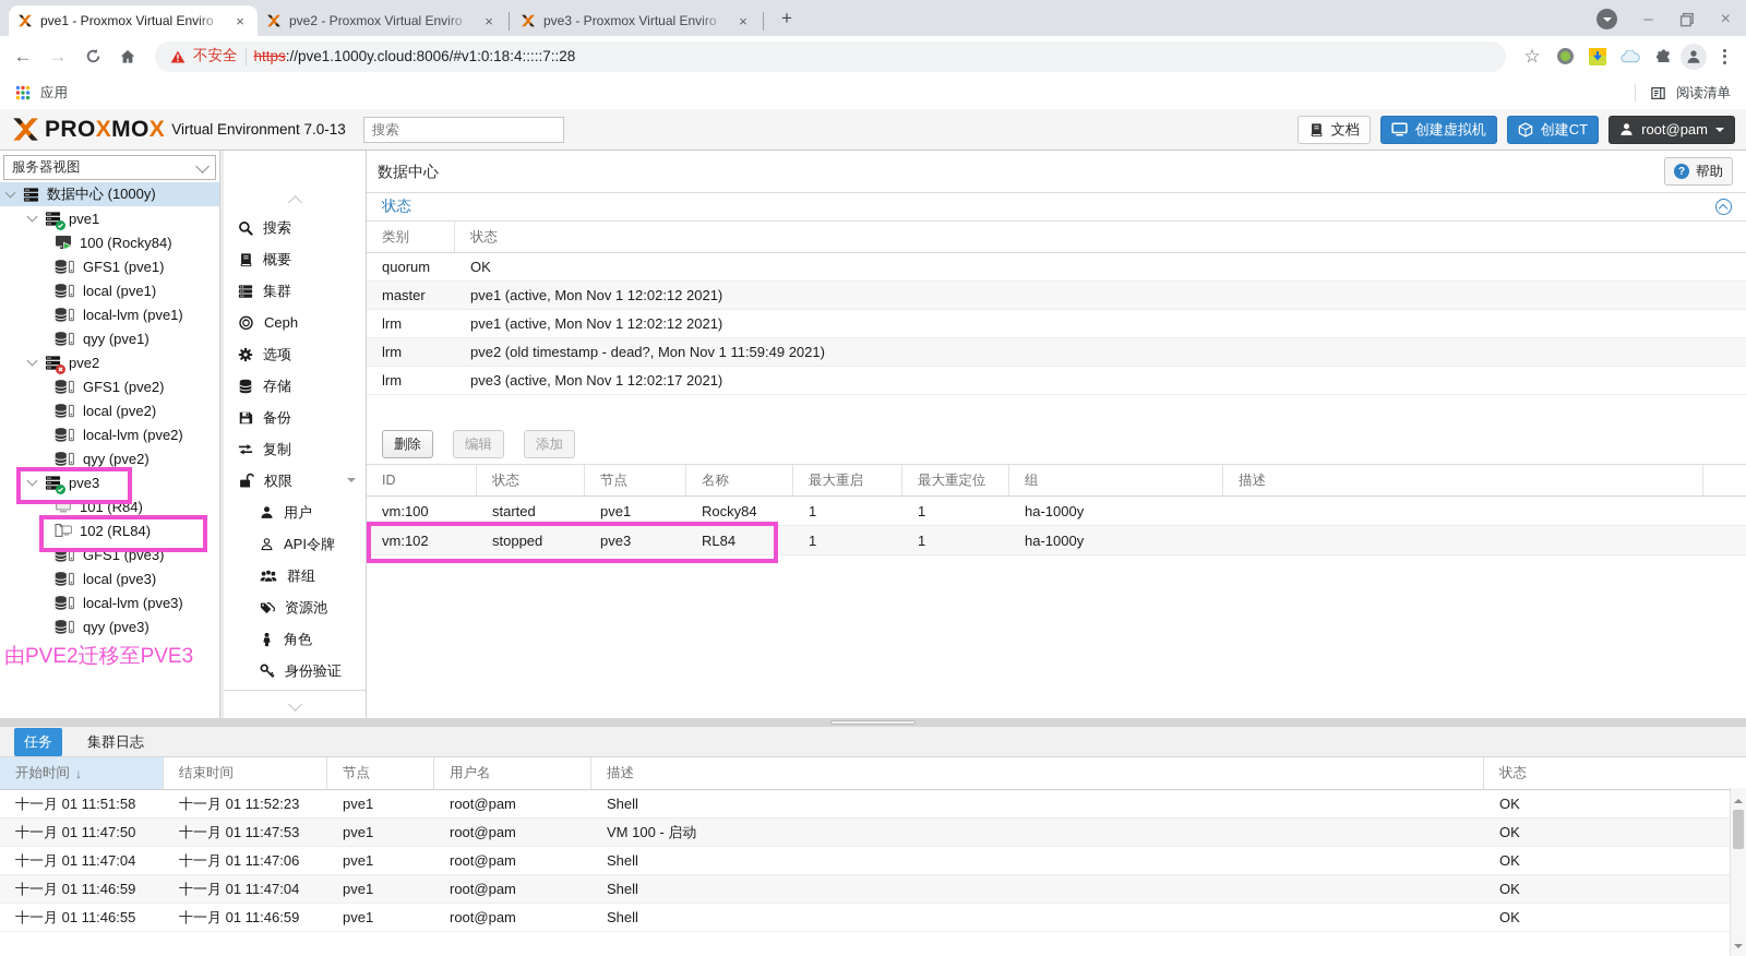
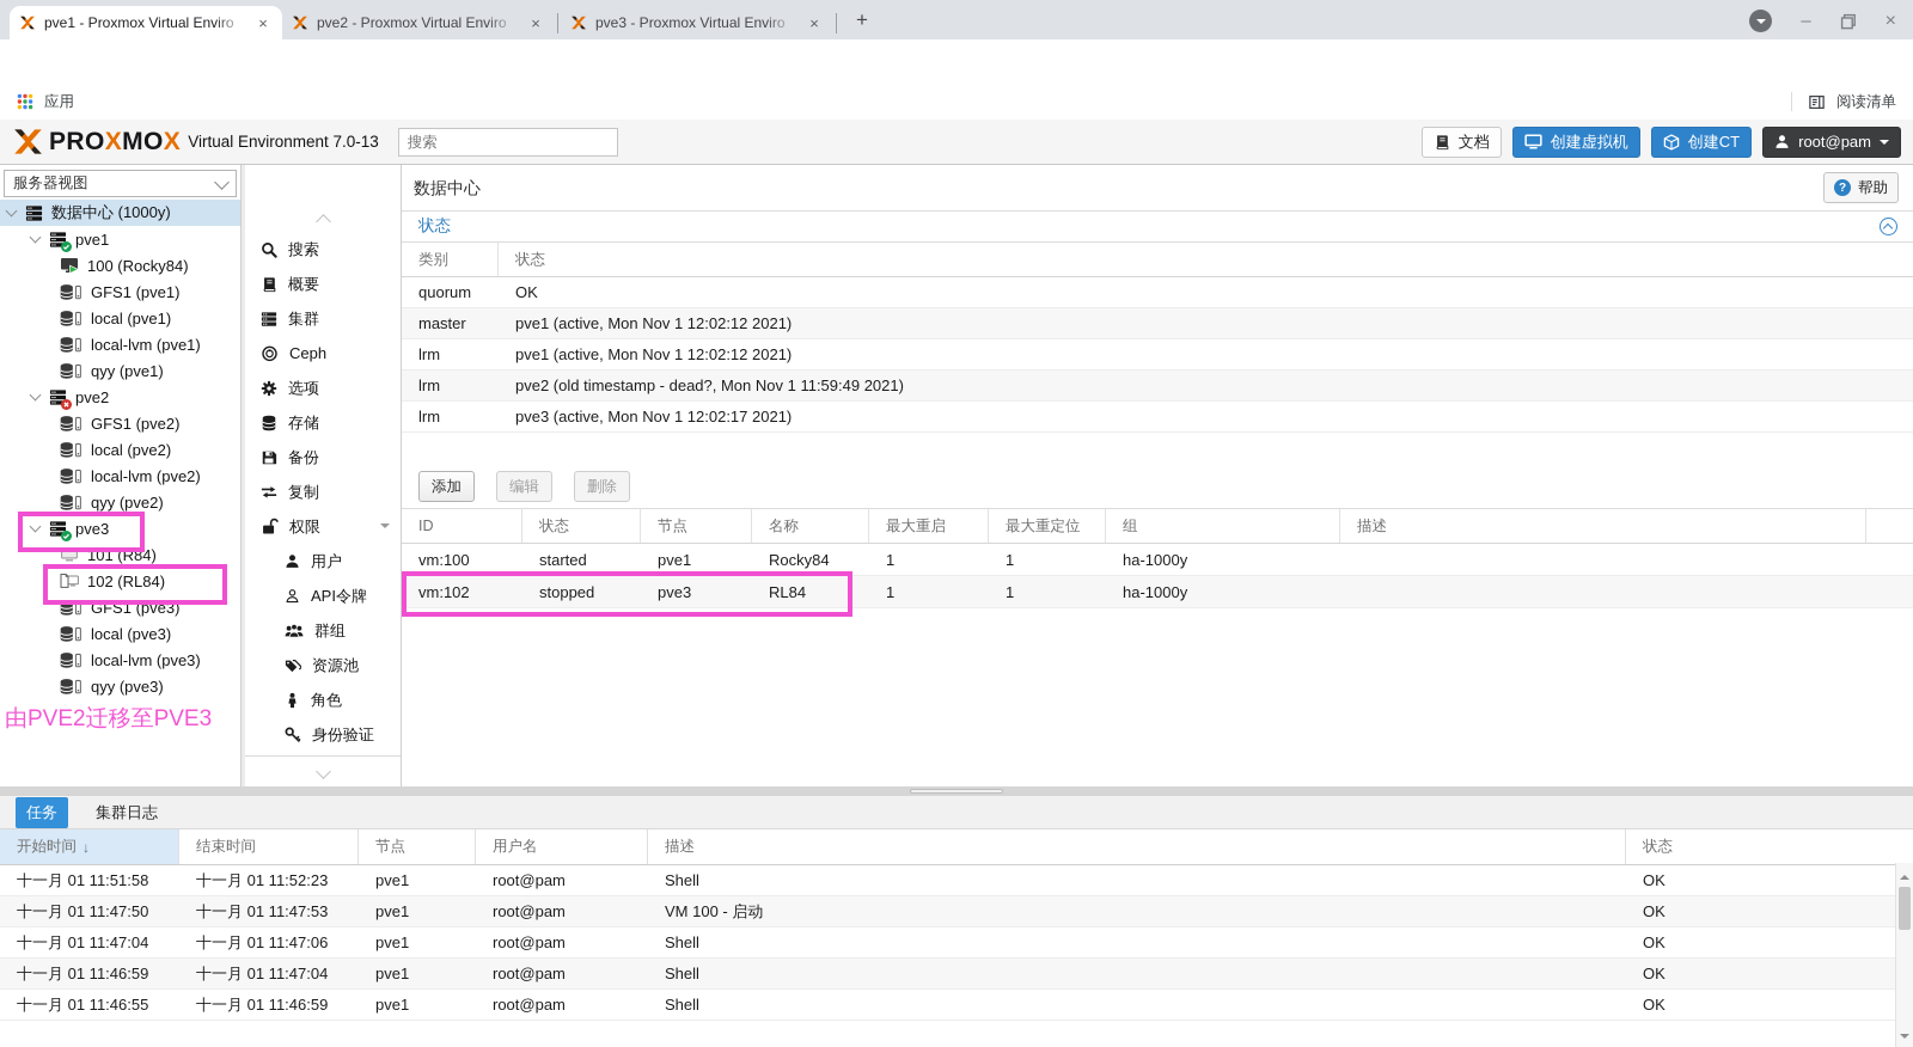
  pve1 - Proxmox Virtual Enviro
  ×
  pve2 - Proxmox Virtual Enviro
  ×
  pve3 - Proxmox Virtual Enviro
  ×
  +
  –
  ×
- ←
- →
- 不安全
- https
- ://pve1.1000y.cloud:8006/#v1:0:18:4:::::7::28
- ☆
  应用
  阅读清单
  PRO
  X
  MO
  X
  Virtual Environment 7.0-13
  搜索
  文档
  创建虚拟机
  创建CT
  root@pam
  服务器视图
  数据中心 (1000y)
  pve1
  100 (Rocky84)
  GFS1 (pve1)
  local (pve1)
  local-lvm (pve1)
  qyy (pve1)
  pve2
  GFS1 (pve2)
  local (pve2)
  local-lvm (pve2)
  qyy (pve2)
  pve3
  101 (R84)
  102 (RL84)
  GFS1 (pve3)
  local (pve3)
  local-lvm (pve3)
  qyy (pve3)
  由PVE2迁移至PVE3
  搜索
  概要
  集群
  Ceph
  选项
  存储
  备份
  复制
  权限
  用户
  API令牌
  群组
  资源池
  角色
  身份验证
  数据中心
  ?
  帮助
  状态
  类别
  状态
  quorum
  OK
  master
  pve1 (active, Mon Nov 1 12:02:12 2021)
  lrm
  pve1 (active, Mon Nov 1 12:02:12 2021)
  lrm
  pve2 (old timestamp - dead?, Mon Nov 1 11:59:49 2021)
  lrm
  pve3 (active, Mon Nov 1 12:02:17 2021)
- 删除
+ 添加
  编辑
- 添加
+ 删除
  ID
  状态
  节点
  名称
  最大重启
  最大重定位
  组
  描述
  vm:100
  started
  pve1
  Rocky84
  1
  1
  ha-1000y
  vm:102
  stopped
  pve3
  RL84
  1
  1
  ha-1000y
  任务
  集群日志
  开始时间
  ↓
  结束时间
  节点
  用户名
  描述
  状态
  十一月 01 11:51:58
  十一月 01 11:52:23
  pve1
  root@pam
  Shell
  OK
  十一月 01 11:47:50
  十一月 01 11:47:53
  pve1
  root@pam
  VM 100 - 启动
  OK
  十一月 01 11:47:04
  十一月 01 11:47:06
  pve1
  root@pam
  Shell
  OK
  十一月 01 11:46:59
  十一月 01 11:47:04
  pve1
  root@pam
  Shell
  OK
  十一月 01 11:46:55
  十一月 01 11:46:59
  pve1
  root@pam
  Shell
  OK
